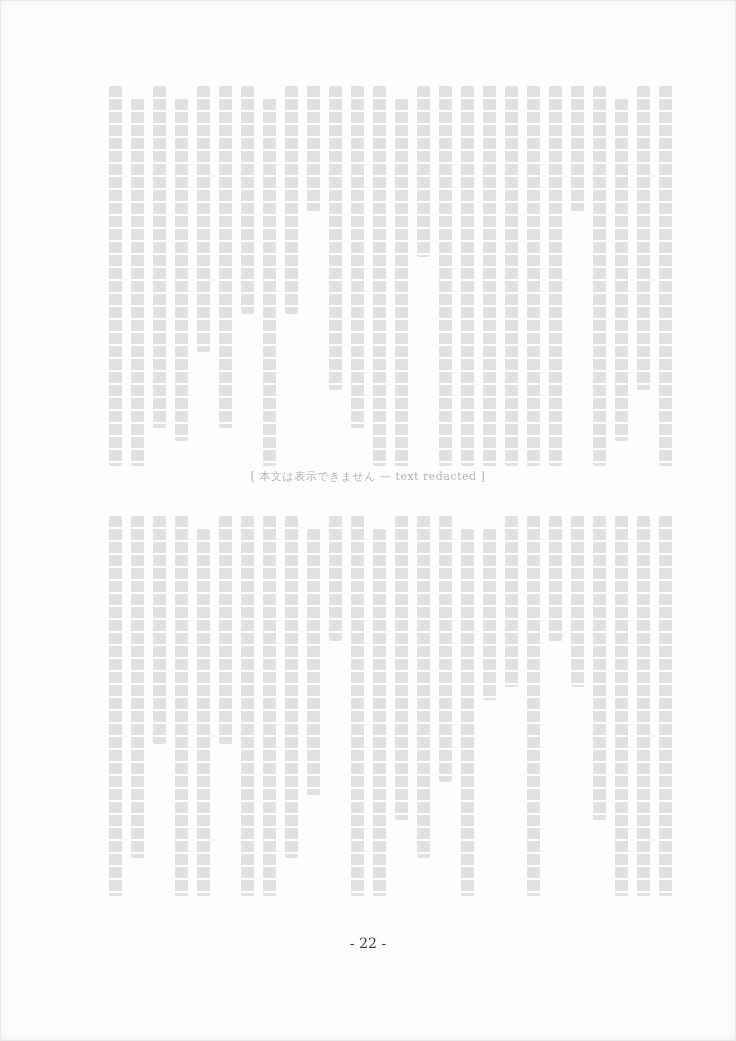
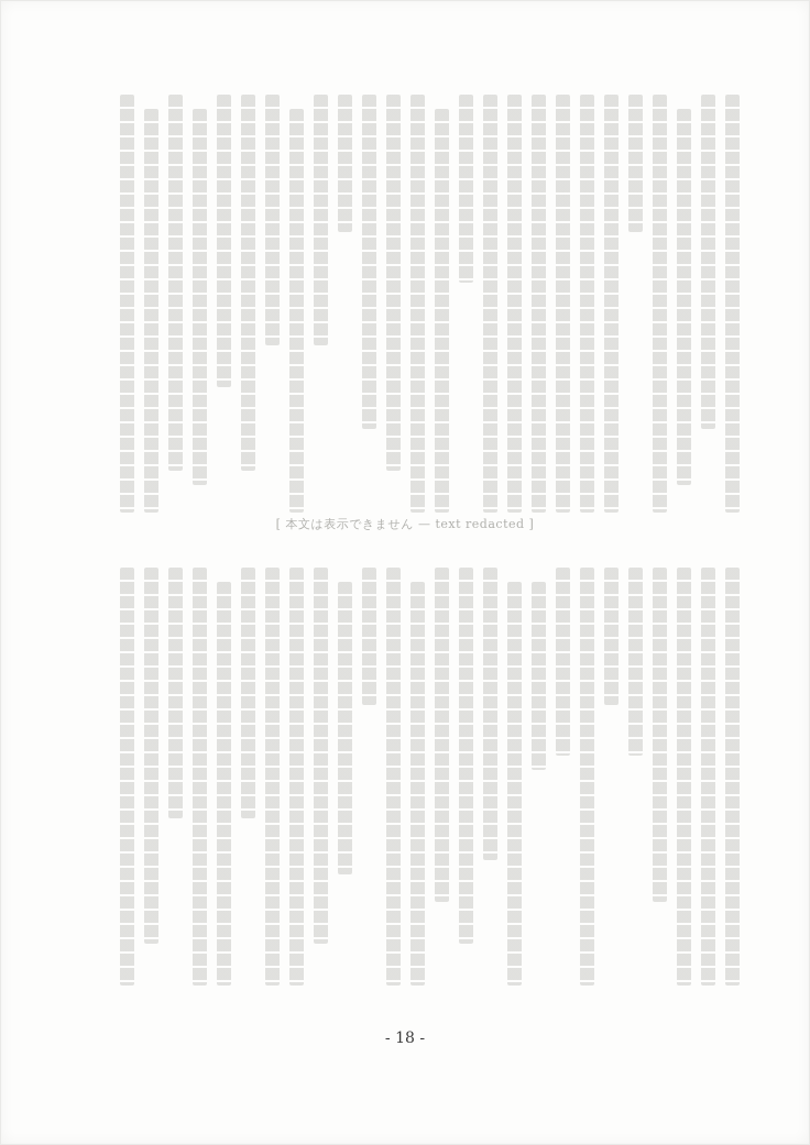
  [ 本文は表示できません — text redacted ]
- - 22 -
+ - 18 -
